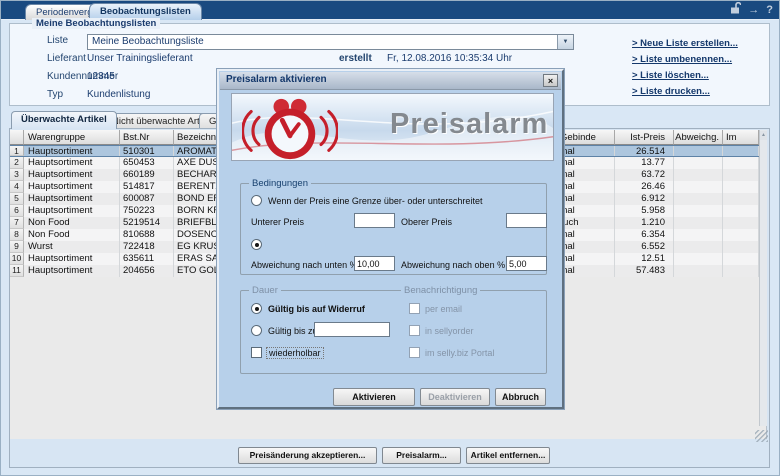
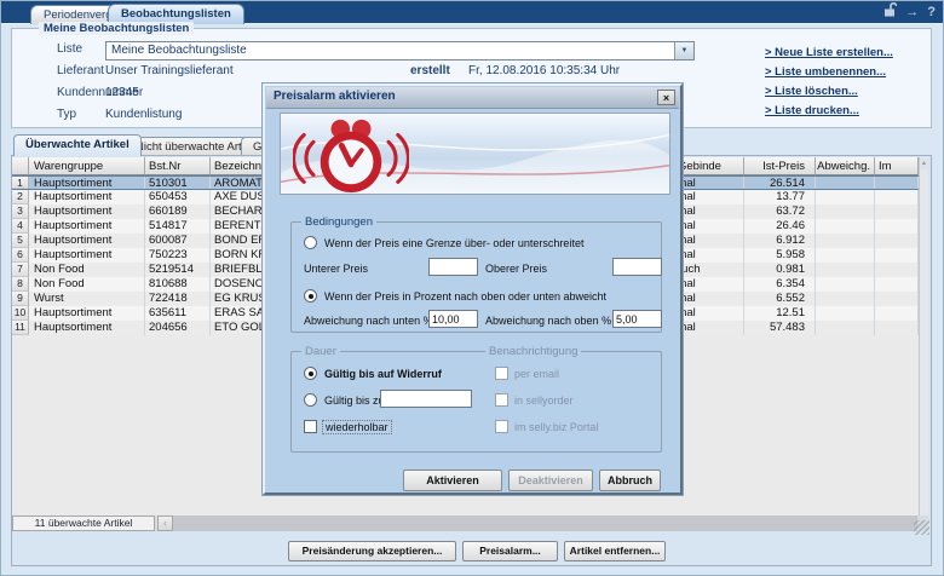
  Beobachtungslisten
  →
  ?
  Meine Beobachtungslisten
  Liste
  Meine Beobachtungsliste
  Lieferant
  Unser Trainingslieferant
  erstellt
  Fr, 12.08.2016 10:35:34 Uhr
  Kundennummer
  12345
  Typ
  Kundenlistung
  > Neue Liste erstellen...
  > Liste umbenennen...
  > Liste löschen...
  > Liste drucken...
  Überwachte Artikel
  icht überwachte Ar
  Warengruppe
  Bst.Nr
  Bezeichn
  ebinde
  Ist-Preis
  Abweichg.
  1
  Hauptsortiment
  510301
  nal
  26.514
  2
  Hauptsortiment
  650453
  AXE DUS
  nal
  13.77
  3
  Hauptsortiment
  660189
  nal
  63.72
  4
  Hauptsortiment
  514817
  nal
  26.46
  5
  Hauptsortiment
  600087
  nal
  6.912
  6
  Hauptsortiment
  750223
  nal
  5.958
  7
  Non Food
  5219514
  BRIEFBL
  uch
- 1.210
+ 0.981
  8
  Non Food
  810688
  DOSENO
  nal
  6.354
  9
  Wurst
  722418
  nal
  6.552
  10
  Hauptsortiment
  635611
  ERAS SA
  nal
  12.51
  11
  Hauptsortiment
  204656
  nal
  57.483
+ 11 überwachte Artikel
+ ‹
  Preisänderung akzeptieren...
  Preisalarm...
  Artikel entfernen...
  Preisalarm aktivieren
  ×
- Preisalarm
  Bedingungen
  Wenn der Preis eine Grenze über- oder unterschreitet
  Unterer Preis
  Oberer Preis
+ Wenn der Preis in Prozent nach oben oder unten abweicht
  Abweichung nach unten
  10,00
  Abweichung nach oben %
  5,00
  Dauer
  Benachrichtigung
  Gültig bis auf Widerruf
  Gültig bis z
  wiederholbar
  per email
  in sellyorder
  im selly.biz Portal
  Aktivieren
  Deaktivieren
  Abbruch
